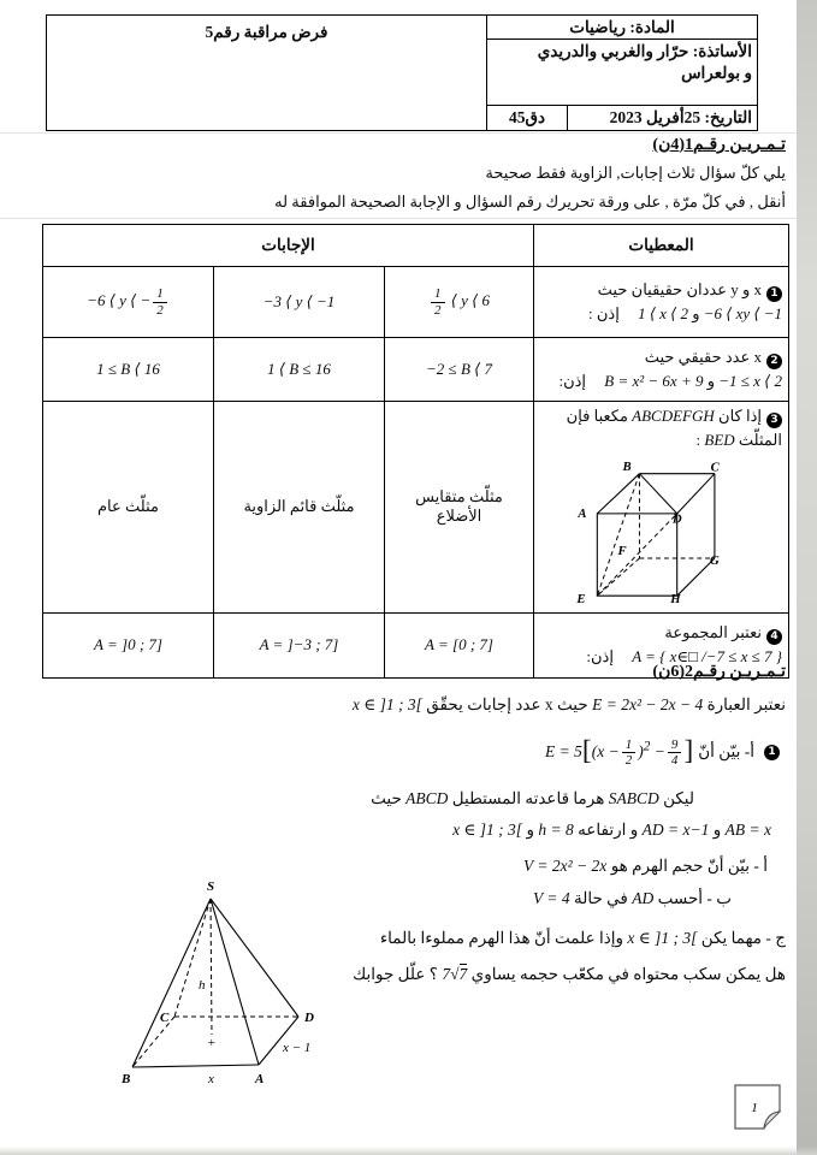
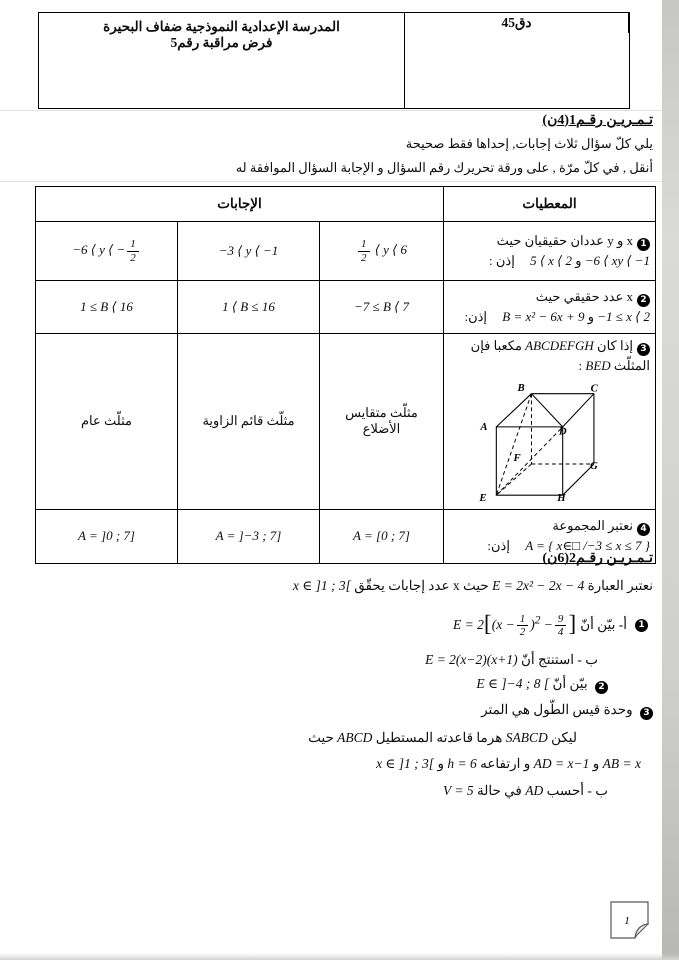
+ المدرسة الإعدادية النموذجية ضفاف البحيرة
  فرض مراقبة رقم5
- المادة: رياضيات
- الأساتذة: حرّار والغربي والدريدي
- و بولعراس
- التاريخ: 25أفريل 2023
  45دق
  تـمـريـن رقـم1(4ن)
- يلي كلّ سؤال ثلاث إجابات, الزاوية فقط صحيحة
+ يلي كلّ سؤال ثلاث إجابات, إحداها فقط صحيحة
- أنقل , في كلّ مرّة , على ورقة تحريرك رقم السؤال و الإجابة الصحيحة الموافقة له
+ أنقل , في كلّ مرّة , على ورقة تحريرك رقم السؤال و الإجابة السؤال الموافقة له
  المعطيات	الإجابات
- 1x و y عددان حقيقيان حيث −6 ⟨ xy ⟨ −1 و 1 ⟨ x ⟨ 2 إذن :	12 ⟨ y ⟨ 6	−3 ⟨ y ⟨ −1	−6 ⟨ y ⟨ − 12
+ 1x و y عددان حقيقيان حيث −6 ⟨ xy ⟨ −1 و 5 ⟨ x ⟨ 2 إذن :	12 ⟨ y ⟨ 6	−3 ⟨ y ⟨ −1	−6 ⟨ y ⟨ − 12
- 2x عدد حقيقي حيث −1 ≤ x ⟨ 2 و B = x² − 6x + 9 إذن:	−2 ≤ B ⟨ 7	1 ⟨ B ≤ 16	1 ≤ B ⟨ 16
+ 2x عدد حقيقي حيث −1 ≤ x ⟨ 2 و B = x² − 6x + 9 إذن:	−7 ≤ B ⟨ 7	1 ⟨ B ≤ 16	1 ≤ B ⟨ 16
  3إذا كان ABCDEFGH مكعبا فإن المثلّث BED : A B C D E F G H	مثلّث متقايس الأضلاع	مثلّث قائم الزاوية	مثلّث عام
- 4نعتبر المجموعة A = { x∈□ /−7 ≤ x ≤ 7 } إذن:	A = [0 ; 7]	A = ]−3 ; 7]	A = ]0 ; 7]
+ 4نعتبر المجموعة A = { x∈□ /−3 ≤ x ≤ 7 } إذن:	A = [0 ; 7]	A = ]−3 ; 7]	A = ]0 ; 7]
  تـمـريـن رقـم2(6ن)
  نعتبر العبارة E = 2x² − 2x − 4 حيث x عدد إجابات يحقّق x ∈ ]1 ; 3[
  1
  أ- بيّن أنّ
- E = 5[(x −
+ E = 2[(x −
  1
  2
  )2 −
  9
  4
  ]
+ ب - استنتج أنّ E = 2(x−2)(x+1)
+ 2 بيّن أنّ E ∈ ]−4 ; 8 [
+ 3 وحدة قيس الطّول هي المتر
  ليكن SABCD هرما قاعدته المستطيل ABCD حيث
- AB = x و AD = x−1 و ارتفاعه h = 8 و x ∈ ]1 ; 3[
+ AB = x و AD = x−1 و ارتفاعه h = 6 و x ∈ ]1 ; 3[
- أ - بيّن أنّ حجم الهرم هو V = 2x² − 2x
- ب - أحسب AD في حالة V = 4
+ ب - أحسب AD في حالة V = 5
- ج - مهما يكن x ∈ ]1 ; 3[ وإذا علمت أنّ هذا الهرم مملوءا بالماء
- هل يمكن سكب محتواه في مكعّب حجمه يساوي 7√7 ؟ علّل جوابك
- S
- h
- C
- D
- B
- A
- x
- x − 1
- +
  1
